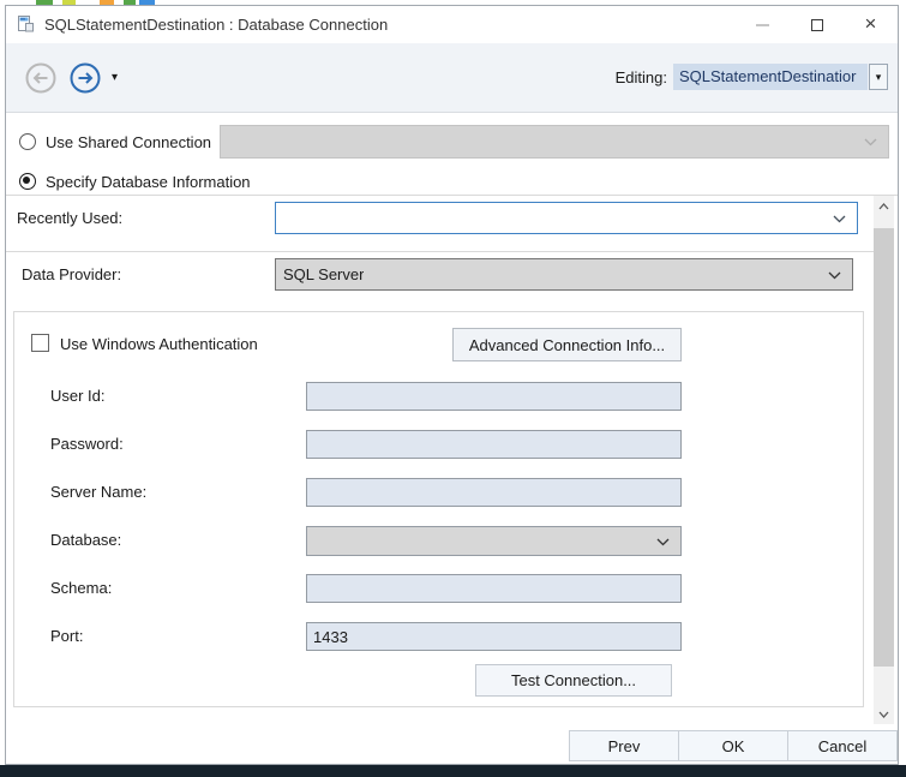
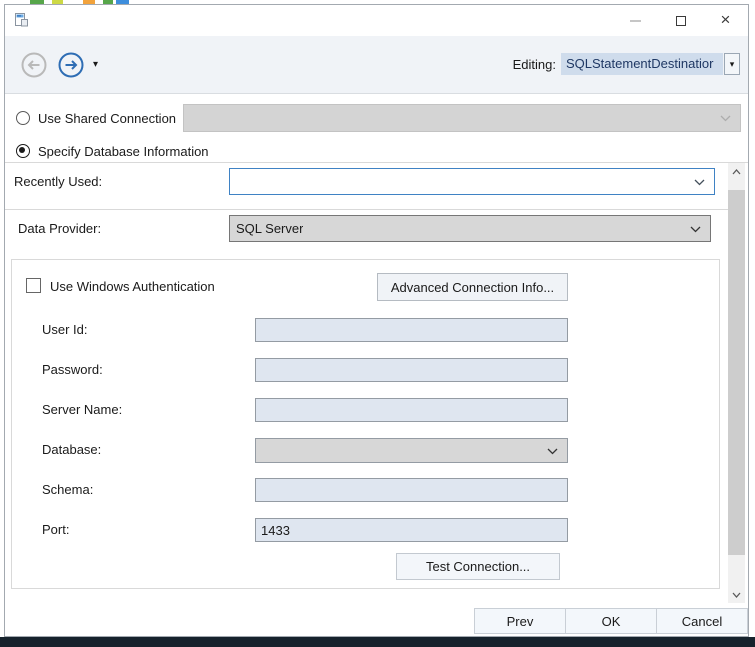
- SQLStatementDestination : Database Connection
  ×
  ▾
  Editing:
  SQLStatementDestinatior
  ▾
  Use Shared Connection
  Specify Database Information
  Recently Used:
  Data Provider:
  SQL Server
  Use Windows Authentication
  Advanced Connection Info...
  User Id:
  Password:
  Server Name:
  Database:
  Schema:
  Port:
  1433
  Test Connection...
  Prev
  OK
  Cancel
